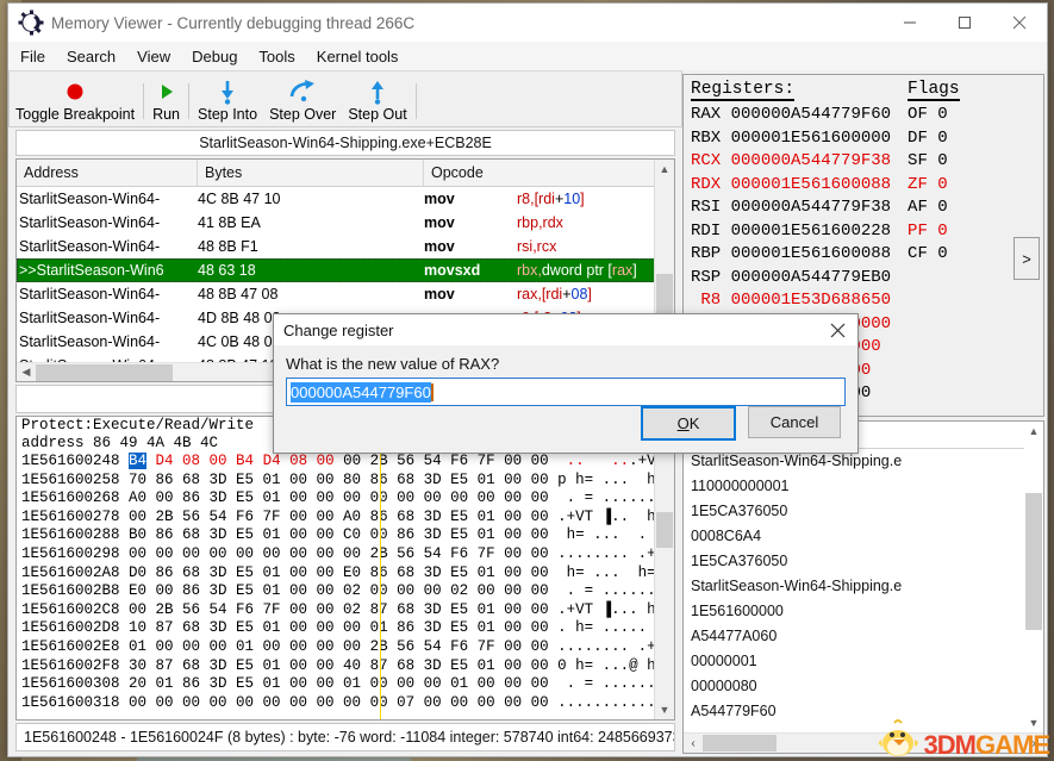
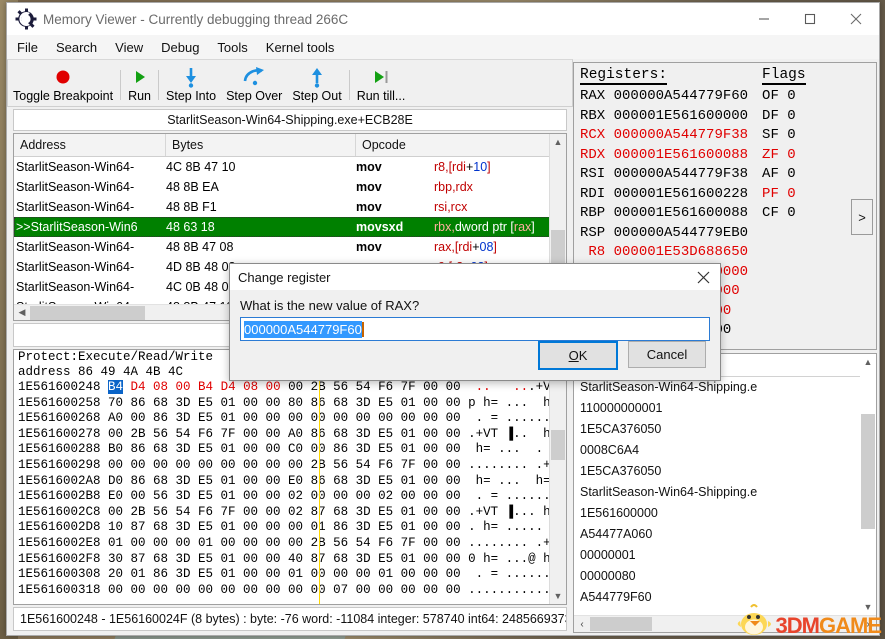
  Memory Viewer - Currently debugging thread 266C
  File
  Search
  View
  Debug
  Tools
  Kernel tools
  Toggle Breakpoint
  Run
  Step Into
  Step Over
  Step Out
+ Run till...
  StarlitSeason-Win64-Shipping.exe+ECB28E
  Address
  Bytes
  Opcode
  StarlitSeason-Win64-
  4C 8B 47 10
  mov
  r8,[rdi+10]
  StarlitSeason-Win64-
- 41 8B EA
+ 48 8B EA
  mov
  rbp,rdx
  StarlitSeason-Win64-
  48 8B F1
  mov
  rsi,rcx
  >>StarlitSeason-Win6
  48 63 18
  movsxd
  rbx,dword ptr [rax]
  StarlitSeason-Win64-
  48 8B 47 08
  mov
  rax,[rdi+08]
  StarlitSeason-Win64-
  4D 8B 48 0
  StarlitSeason-Win64-
  4C 0B 48 0
  ◀
  ▲
  Protect:Execute/Read/Write
  address 86 49 4A 4B 4C
  1E561600248 B4 D4 08 00 B4 D4 08 00 00 2B 56 54 F6 7F 00 00 .. ...+V
  1E561600258 70 86 68 3D E5 01 00 00 80 86 68 3D E5 01 00 00 p h= ... h
  1E561600268 A0 00 86 3D E5 01 00 00 00 00 00 00 00 00 00 00 . = ......
  1E561600278 00 2B 56 54 F6 7F 00 00 A0 86 68 3D E5 01 00 00 .+VT ▐.. h
  1E561600288 B0 86 68 3D E5 01 00 00 C0 00 86 3D E5 01 00 00 h= ... .
  1E561600298 00 00 00 00 00 00 00 00 00 2B 56 54 F6 7F 00 00 ........ .+
  1E5616002A8 D0 86 68 3D E5 01 00 00 E0 86 68 3D E5 01 00 00 h= ... h=
- 1E5616002B8 E0 00 86 3D E5 01 00 00 02 00 00 00 02 00 00 00 . = ......
+ 1E5616002B8 E0 00 56 3D E5 01 00 00 02 00 00 00 02 00 00 00 . = ......
  1E5616002C8 00 2B 56 54 F6 7F 00 00 02 87 68 3D E5 01 00 00 .+VT ▐... h
  1E5616002D8 10 87 68 3D E5 01 00 00 00 01 86 3D E5 01 00 00 . h= .....
  1E5616002E8 01 00 00 00 01 00 00 00 00 2B 56 54 F6 7F 00 00 ........ .+
  1E5616002F8 30 87 68 3D E5 01 00 00 40 87 68 3D E5 01 00 00 0 h= ...@ h
  1E561600308 20 01 86 3D E5 01 00 00 01 00 00 00 01 00 00 00 . = ......
  1E561600318 00 00 00 00 00 00 00 00 00 00 07 00 00 00 00 00 ...........
  ▼
  1E561600248 - 1E56160024F (8 bytes) : byte: -76 word: -11084 integer: 578740 int64: 248566937
  Registers:
  RAX 000000A544779F60
  RBX 000001E561600000
  RCX 000000A544779F38
  RDX 000001E561600088
  RSI 000000A544779F38
  RDI 000001E561600228
  RBP 000001E561600088
  RSP 000000A544779EB0
  R8 000001E53D688650
  Flags
  OF 0
  DF 0
  SF 0
  ZF 0
  AF 0
  PF 0
  CF 0
  >
  StarlitSeason-Win64-Shipping.e
  110000000001
  1E5CA376050
  0008C6A4
  1E5CA376050
  StarlitSeason-Win64-Shipping.e
  1E561600000
  A54477A060
  00000001
  00000080
  A544779F60
  ▲
  ▼
  ‹
  ›
  Change register
  What is the new value of RAX?
  000000A544779F60
  O
  K
  Cancel
  3DMGAME
